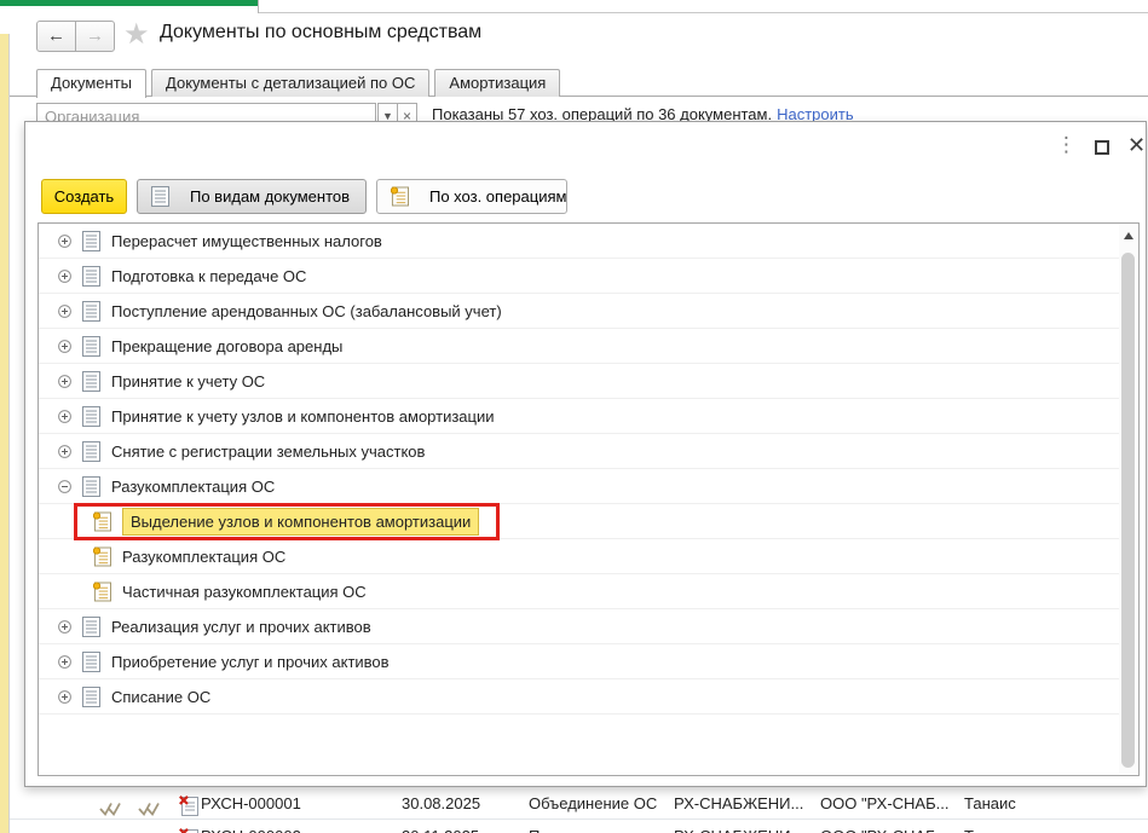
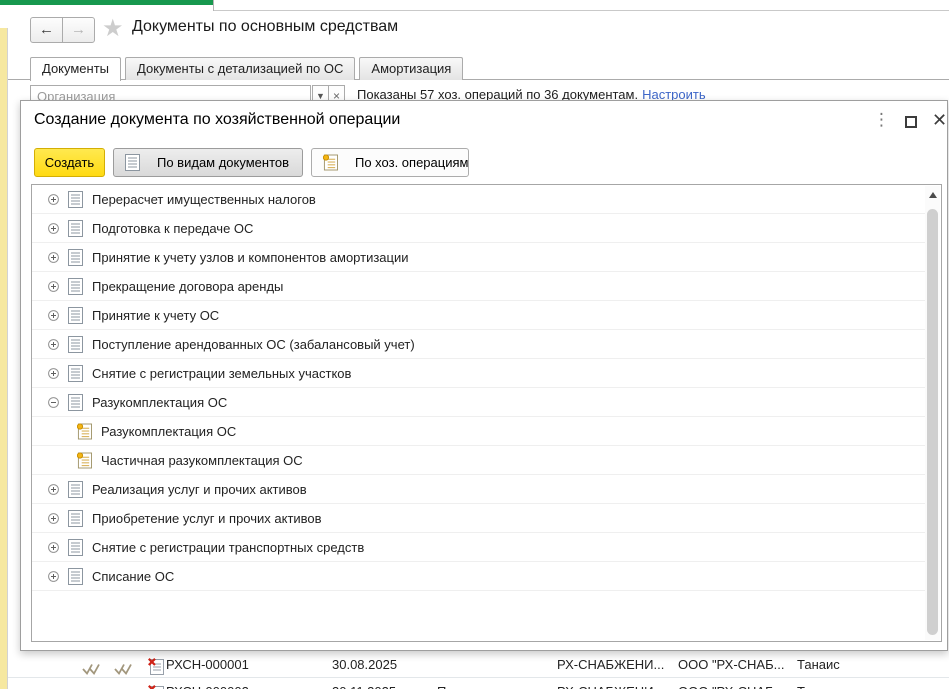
  ←
  →
  ★
  Документы по основным средствам
  Документы
  Документы с детализацией по ОС
  Амортизация
  Организация
  ▼
  ×
  Показаны 57 хоз. операций по 36 документам. Настроить
+ Создание документа по хозяйственной операции
  ⋮
  ✕
  Создать
  По видам документов
  По хоз. операциям
  Перерасчет имущественных налогов
  Подготовка к передаче ОС
- Поступление арендованных ОС (забалансовый учет)
+ Принятие к учету узлов и компонентов амортизации
  Прекращение договора аренды
  Принятие к учету ОС
- Принятие к учету узлов и компонентов амортизации
+ Поступление арендованных ОС (забалансовый учет)
  Снятие с регистрации земельных участков
  Разукомплектация ОС
- Выделение узлов и компонентов амортизации
  Разукомплектация ОС
  Частичная разукомплектация ОС
  Реализация услуг и прочих активов
  Приобретение услуг и прочих активов
+ Снятие с регистрации транспортных средств
  Списание ОС
  РХСН-000001
  30.08.2025
- Объединение ОС
  РХ-СНАБЖЕНИ...
  ООО "РХ-СНАБ...
  Танаис
